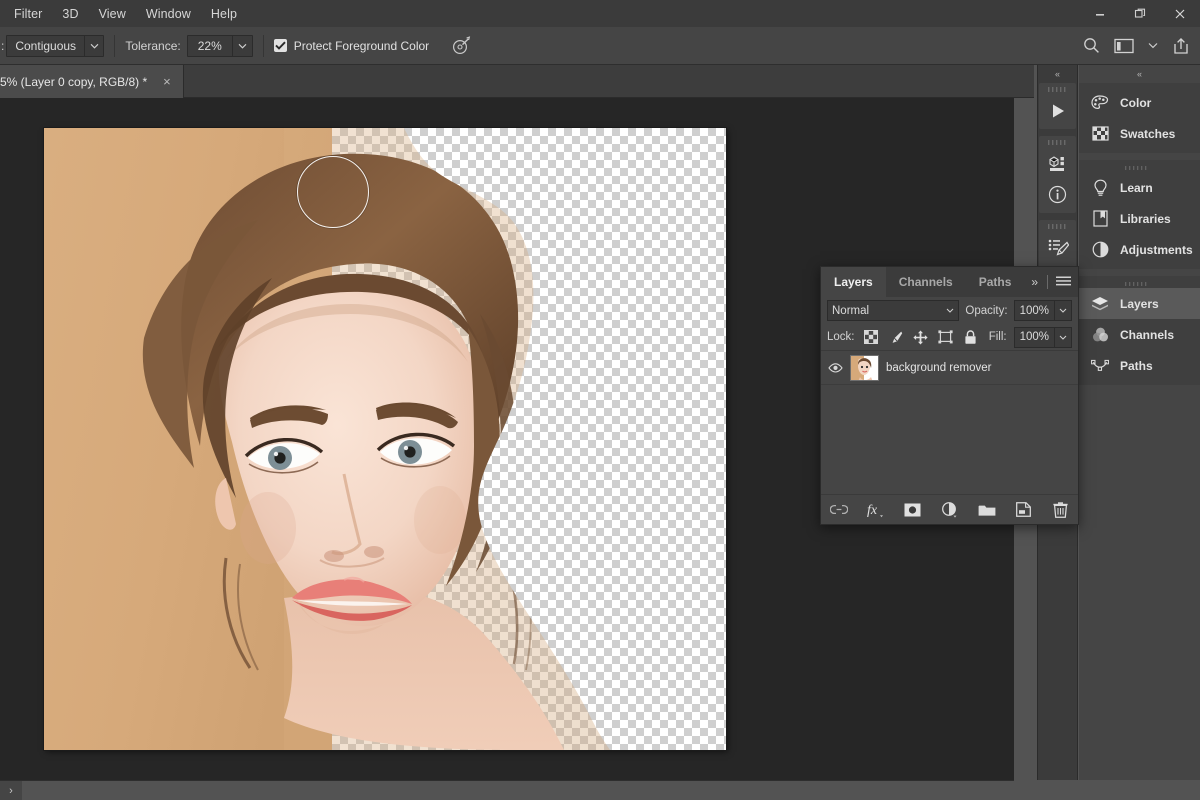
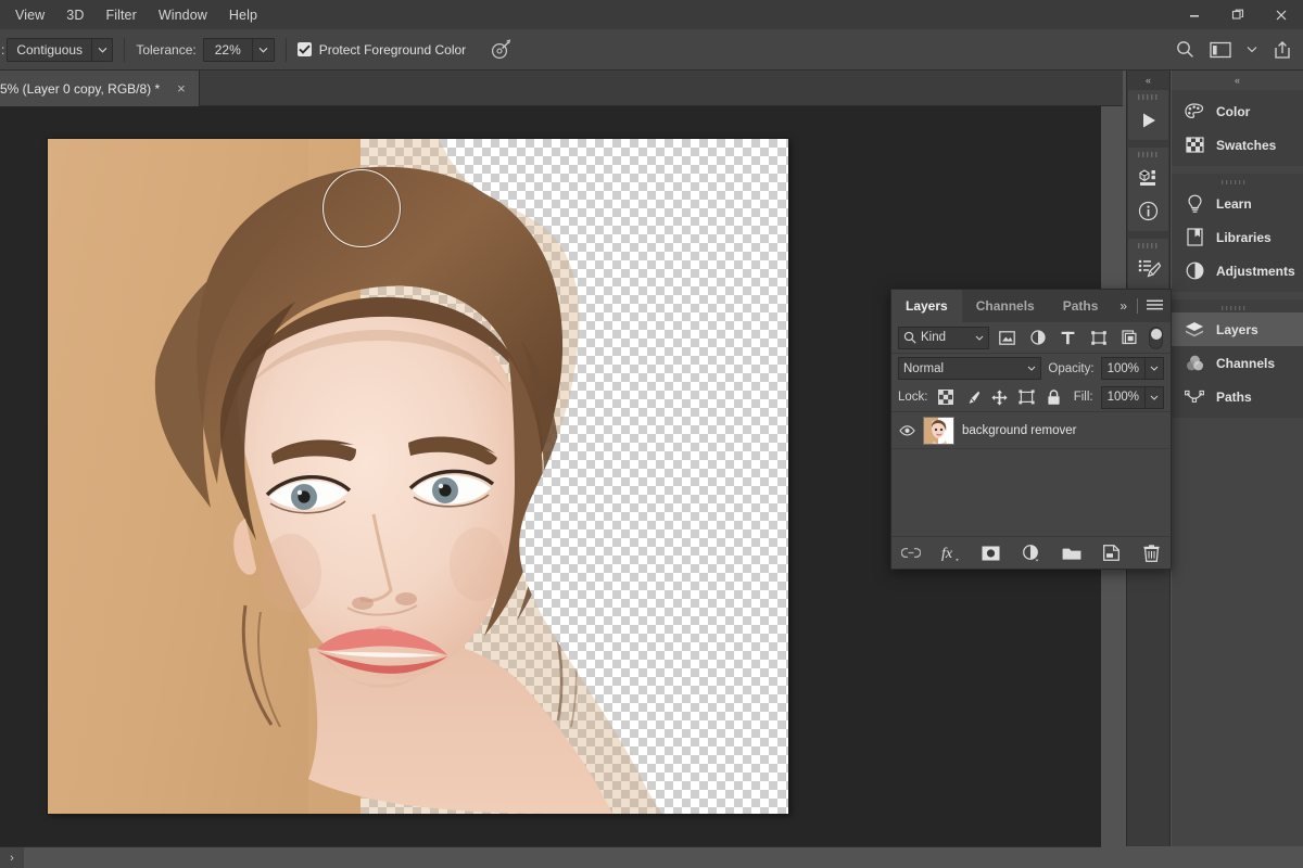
- Filter
+ View
  3D
- View
+ Filter
  Window
  Help
  :
  Contiguous
  Tolerance:
  22%
  Protect Foreground Color
  5% (Layer 0 copy, RGB/8) *
  ×
  ›
  «
  «
  Color
  Swatches
  Learn
  Libraries
  Adjustments
  Layers
  Channels
  Paths
  Layers
  Channels
  Paths
  »
+ Kind
  Normal
  Opacity:
  100%
  Lock:
  Fill:
  100%
  background remover
  fx
